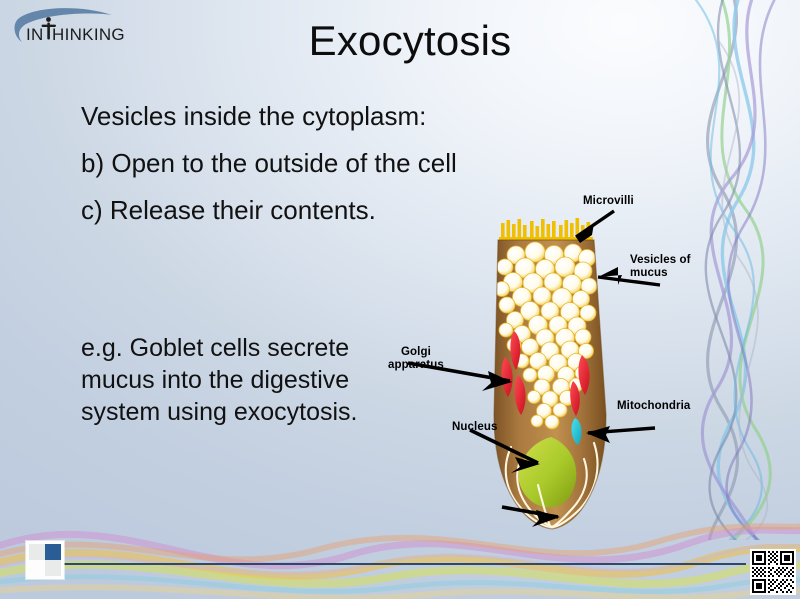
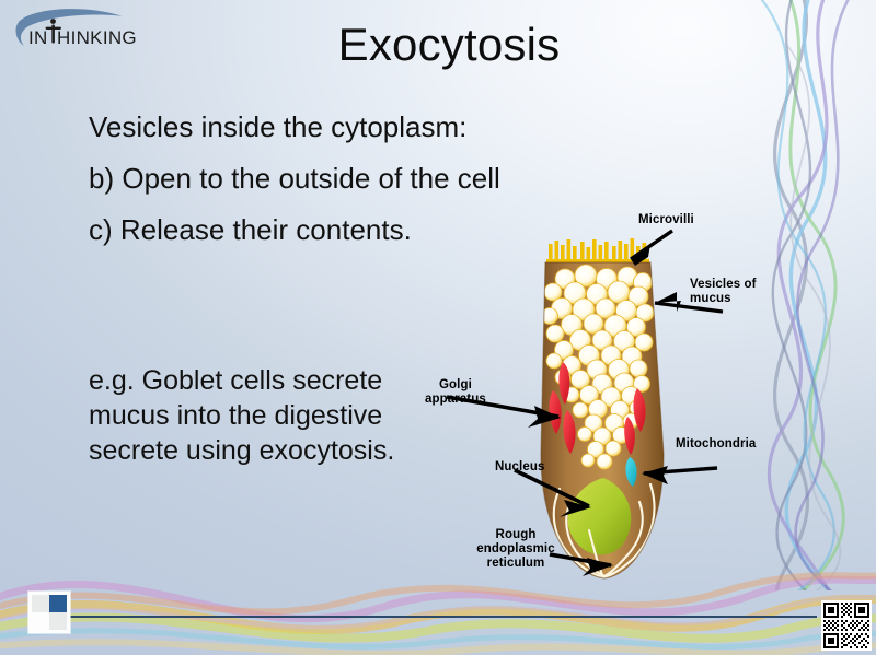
  IN
  HINKING
  Exocytosis
  Vesicles inside the cytoplasm:
  b) Open to the outside of the cell
  c) Release their contents.
- e.g. Goblet cells secrete mucus into the digestive system using exocytosis.
+ e.g. Goblet cells secrete mucus into the digestive secrete using exocytosis.
  Microvilli
  Vesicles of
  mucus
  Golgi
  apparatus
  Mitochondria
  Nucleus
+ Rough
+ endoplasmic
+ reticulum
